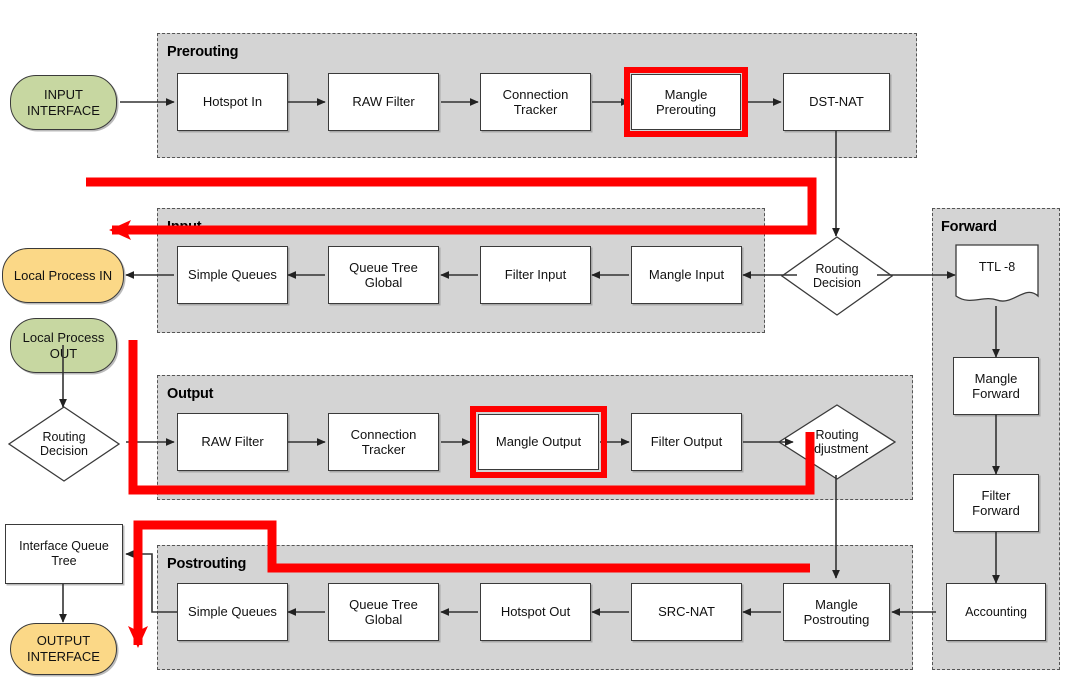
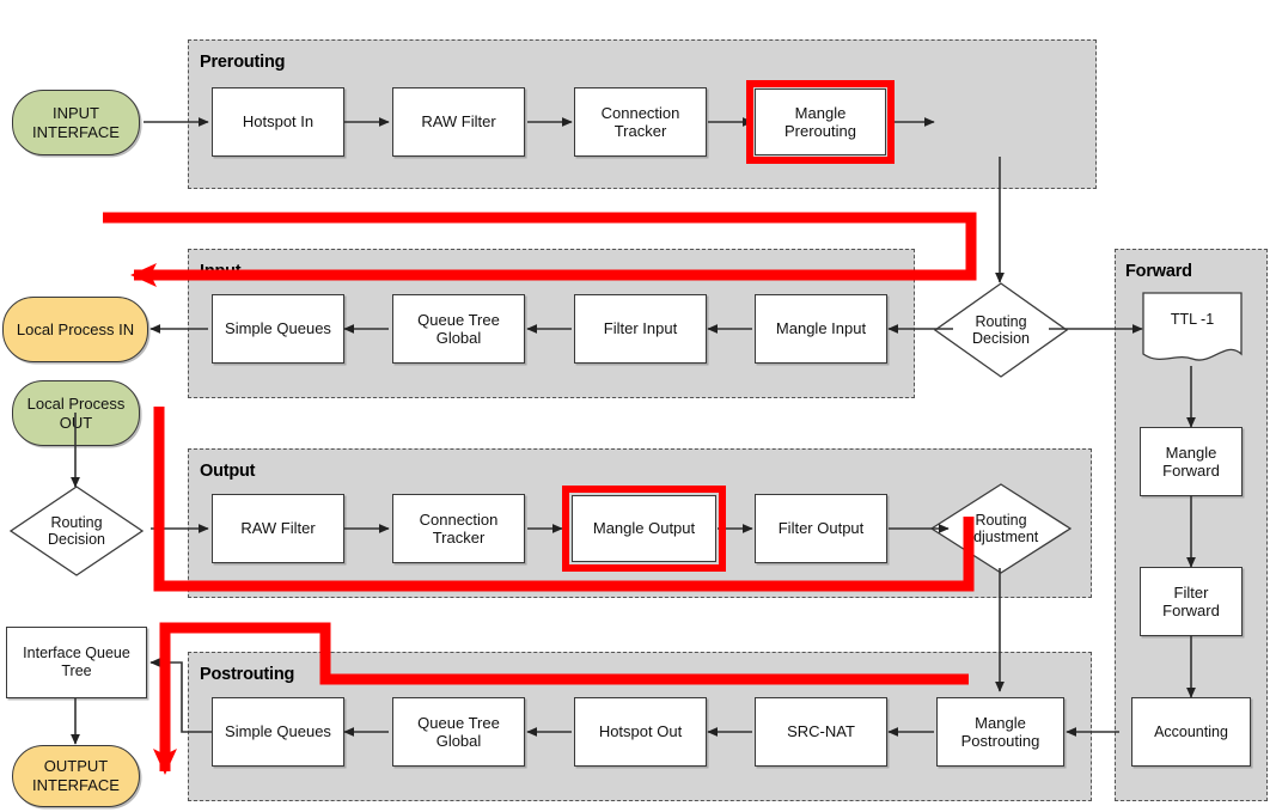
  Prerouting
  Output
  Postrouting
  Forward
  INPUT
  INTERFACE
  Local Process IN
  Local Process
  OUT
  OUTPUT
  INTERFACE
  Hotspot In
  RAW Filter
  Connection
  Tracker
  Mangle
  Prerouting
- DST-NAT
  Simple Queues
  Queue Tree
  Global
  Filter Input
  Mangle Input
  Routing
  Decision
  Routing
  Decision
  Routing
  djustment
  RAW Filter
  Connection
  Tracker
  Mangle Output
  Filter Output
  Simple Queues
  Queue Tree
  Global
  Hotspot Out
  SRC-NAT
  Mangle
  Postrouting
- TTL -8
+ TTL -1
  Mangle
  Forward
  Filter
  Forward
  Accounting
  Interface Queue
  Tree
